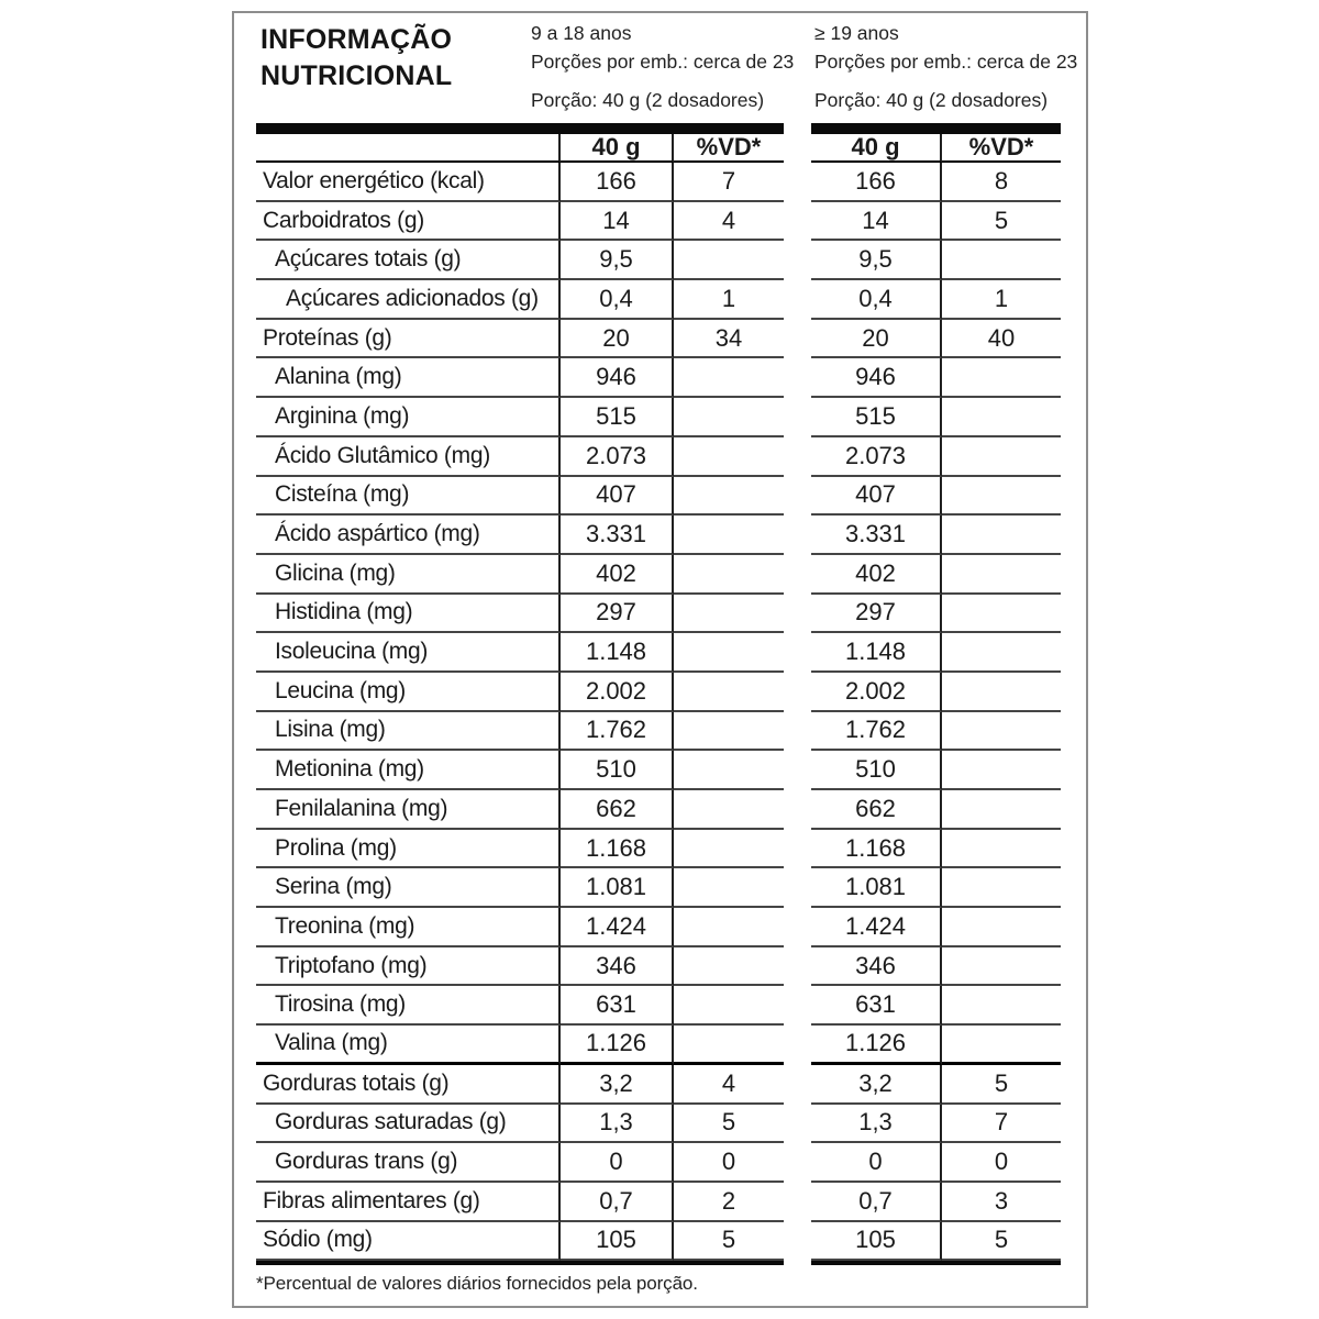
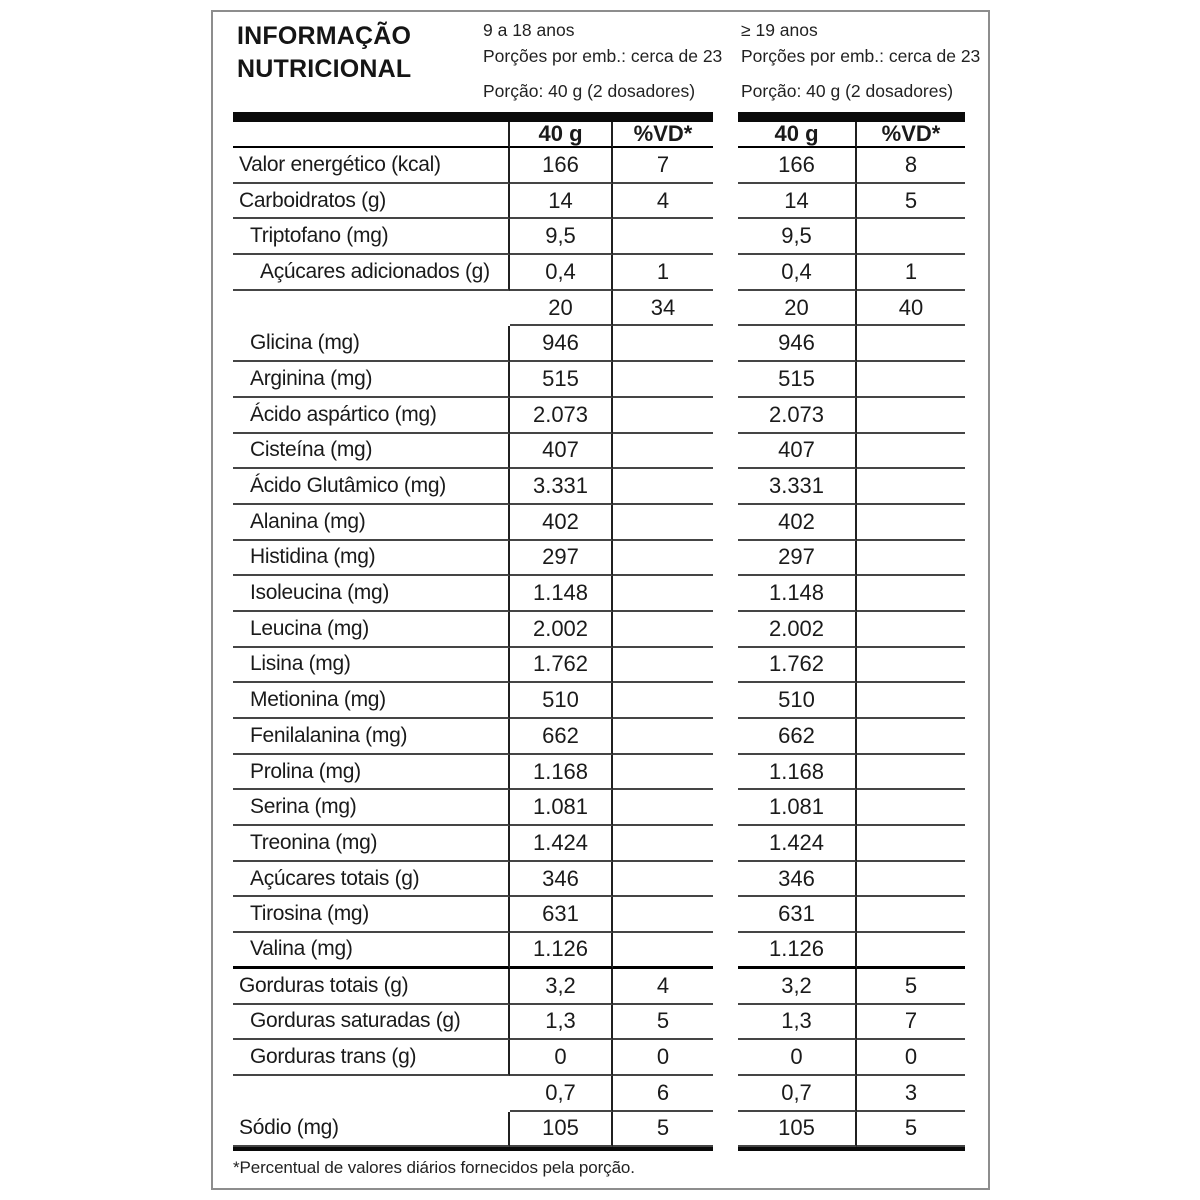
  INFORMAÇÃO
  NUTRICIONAL
  9 a 18 anos
  Porções por emb.: cerca de 23
  Porção: 40 g (2 dosadores)
  ≥ 19 anos
  Porções por emb.: cerca de 23
  Porção: 40 g (2 dosadores)
  40 g
  %VD*
  40 g
  %VD*
  Valor energético (kcal)
  166
  7
  166
  8
  Carboidratos (g)
  14
  4
  14
  5
- Açúcares totais (g)
+ Triptofano (mg)
  9,5
  9,5
  Açúcares adicionados (g)
  0,4
  1
  0,4
  1
- Proteínas (g)
  20
  34
  20
  40
- Alanina (mg)
+ Glicina (mg)
  946
  946
  Arginina (mg)
  515
  515
- Ácido Glutâmico (mg)
+ Ácido aspártico (mg)
  2.073
  2.073
  Cisteína (mg)
  407
  407
- Ácido aspártico (mg)
+ Ácido Glutâmico (mg)
  3.331
  3.331
- Glicina (mg)
+ Alanina (mg)
  402
  402
  Histidina (mg)
  297
  297
  Isoleucina (mg)
  1.148
  1.148
  Leucina (mg)
  2.002
  2.002
  Lisina (mg)
  1.762
  1.762
  Metionina (mg)
  510
  510
  Fenilalanina (mg)
  662
  662
  Prolina (mg)
  1.168
  1.168
  Serina (mg)
  1.081
  1.081
  Treonina (mg)
  1.424
  1.424
- Triptofano (mg)
+ Açúcares totais (g)
  346
  346
  Tirosina (mg)
  631
  631
  Valina (mg)
  1.126
  1.126
  Gorduras totais (g)
  3,2
  4
  3,2
  5
  Gorduras saturadas (g)
  1,3
  5
  1,3
  7
  Gorduras trans (g)
  0
  0
  0
  0
- Fibras alimentares (g)
  0,7
- 2
+ 6
  0,7
  3
  Sódio (mg)
  105
  5
  105
  5
  *Percentual de valores diários fornecidos pela porção.
